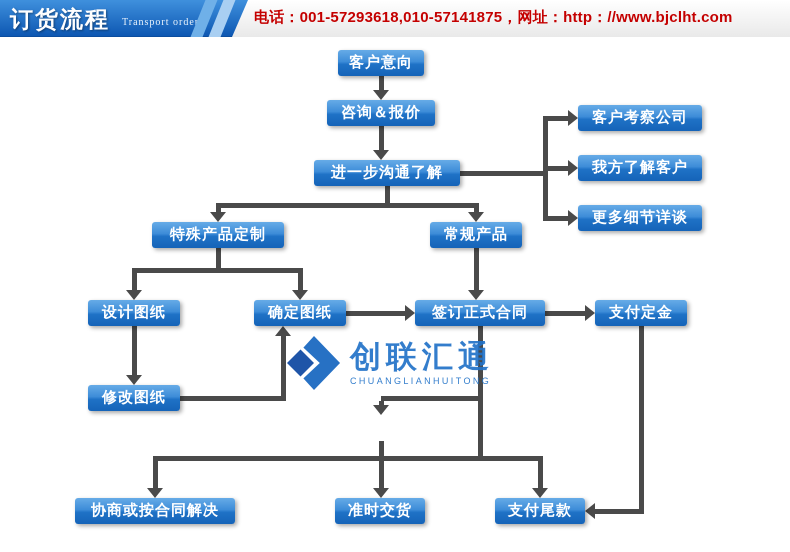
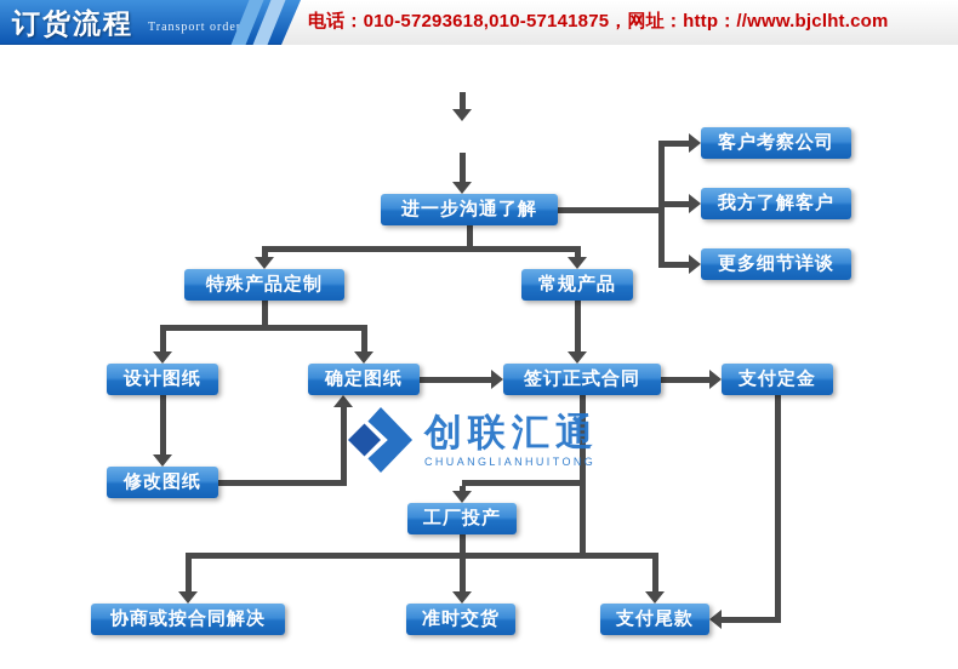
  订货流程
  Transport orde
- 电话：001-57293618,010-57141875，网址：http：//www.bjclht.com
+ 电话：010-57293618,010-57141875，网址：http：//www.bjclht.com
  创联汇通
  CHUANGLIANHUITONG
- 客户意向
- 咨询＆报价
  进一步沟通了解
  客户考察公司
  我方了解客户
  更多细节详谈
  特殊产品定制
  常规产品
  设计图纸
  确定图纸
  签订正式合同
  支付定金
  修改图纸
+ 工厂投产
  协商或按合同解决
  准时交货
  支付尾款
